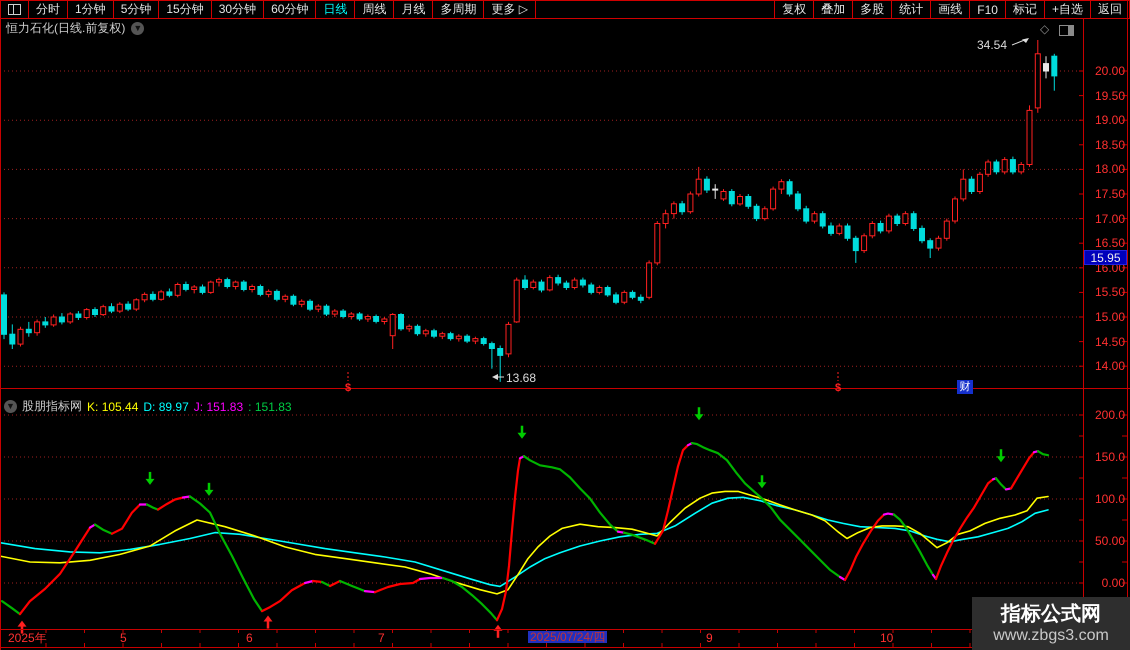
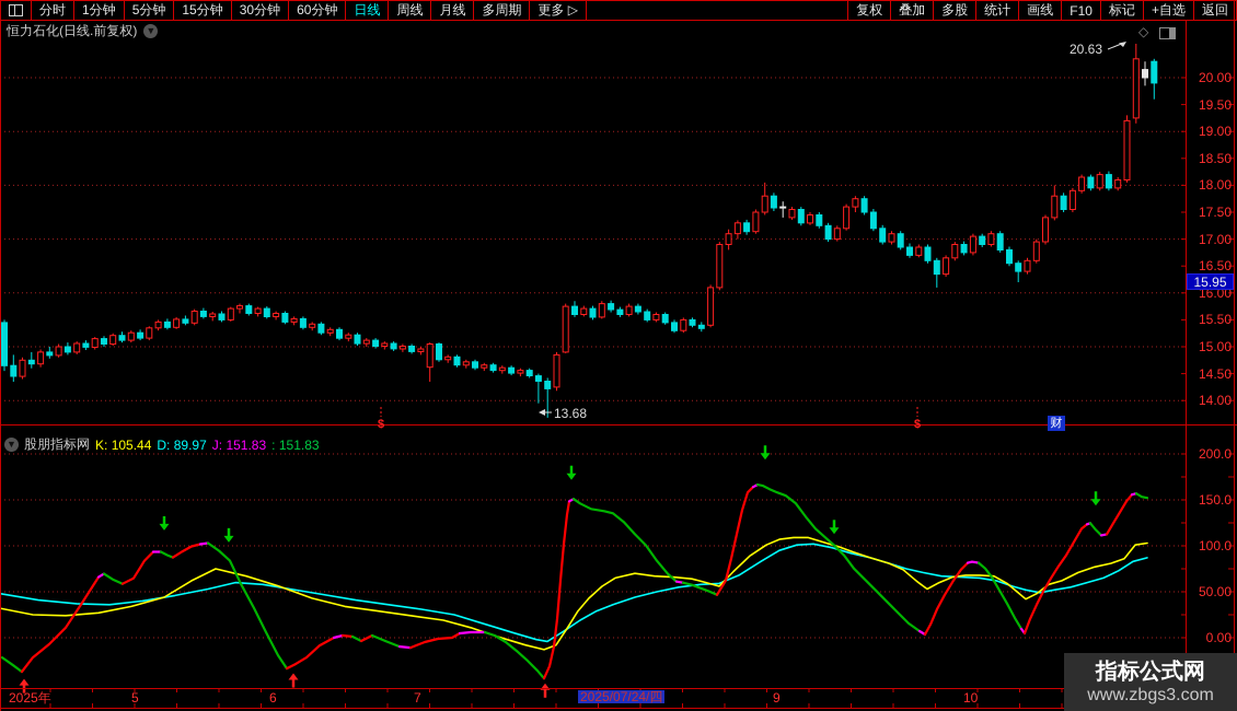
  分时
  1分钟
  5分钟
  15分钟
  30分钟
  60分钟
  日线
  周线
  月线
  多周期
  更多 ▷
  复权
  叠加
  多股
  统计
  画线
  F10
  标记
  +自选
  返回
  恒力石化(日线.前复权)
  ▼
  ◇
  20.00
  19.50
  19.00
  18.50
  18.00
  17.50
  17.00
  16.50
  16.00
  15.50
  15.00
  14.50
  14.00
  15.95
  200.0
  150.0
  100.0
  50.00
  0.00
- 34.54
+ 20.63
  13.68
  $
  $
  财
  ▼
  股朋指标网
  K: 105.44
  D: 89.97
  J: 151.83
  : 151.83
  2025年
  5
  6
  7
  2025/07/24/四
  9
  10
  指标公式网
  www.zbgs3.com
